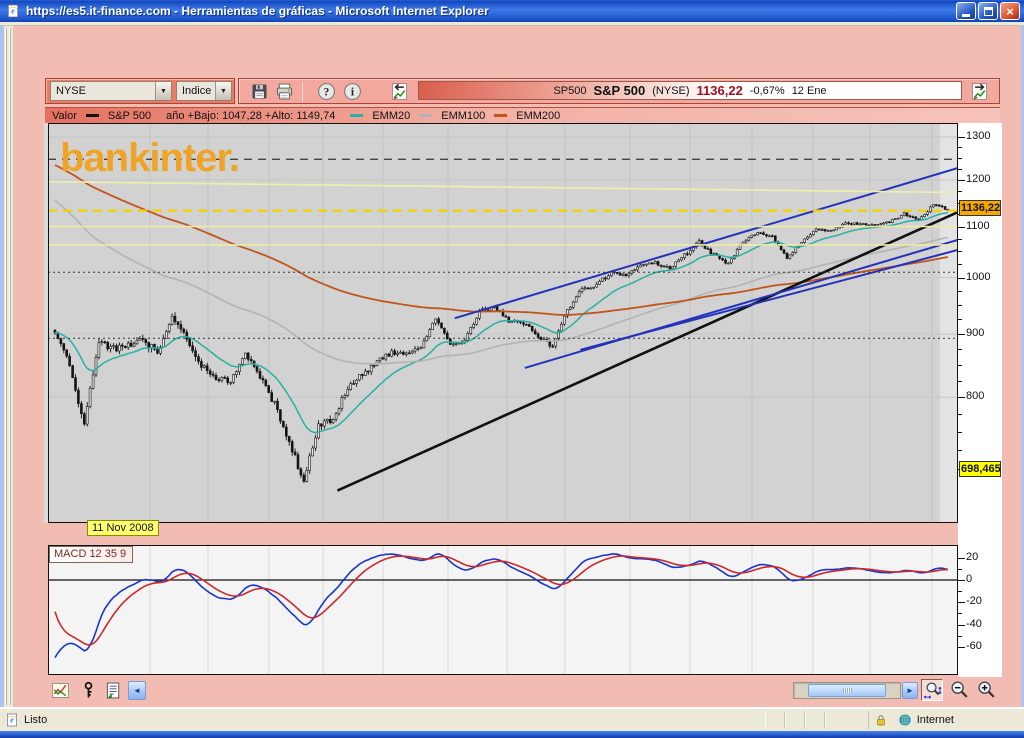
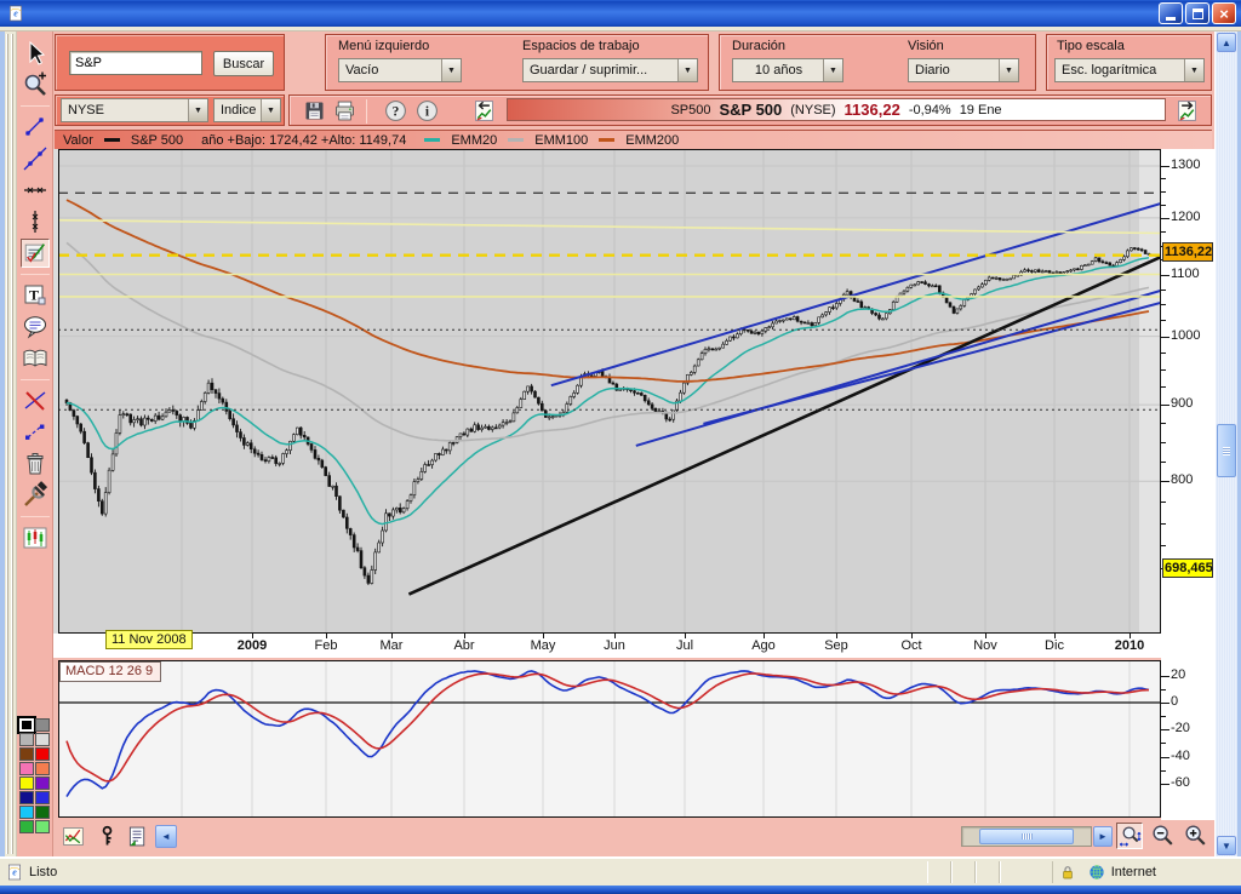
  e
- https://es5.it-finance.com - Herramientas de gráficas - Microsoft Internet Explorer
  ×
+ T
+ S&P
+ Buscar
+ Menú izquierdo
+ Vacío
+ Espacios de trabajo
+ Guardar / suprimir...
+ Duración
+ 10 años
+ Visión
+ Diario
+ Tipo escala
+ Esc. logarítmica
  NYSE
  Indice
  ?
  i
  SP500
  S&P 500
  (NYSE)
  1136,22
- -0,67%
+ -0,94%
- 12 Ene
+ 19 Ene
  Valor
  S&P 500
- año +Bajo: 1047,28 +Alto: 1149,74
+ año +Bajo: 1724,42 +Alto: 1149,74
  EMM20
  EMM100
  EMM200
- bankinter.
  1300
  1200
  1100
  1000
  900
  800
  1136,22
  698,465
  20
  0
  -20
  -40
  -60
+ 2009
+ Feb
+ Mar
+ Abr
+ May
+ Jun
+ Jul
+ Ago
+ Sep
+ Oct
+ Nov
+ Dic
+ 2010
  11 Nov 2008
- MACD 12 35 9
+ MACD 12 26 9
  ◄
  ►
+ ▲
+ ▼
  e
  Listo
  Internet
